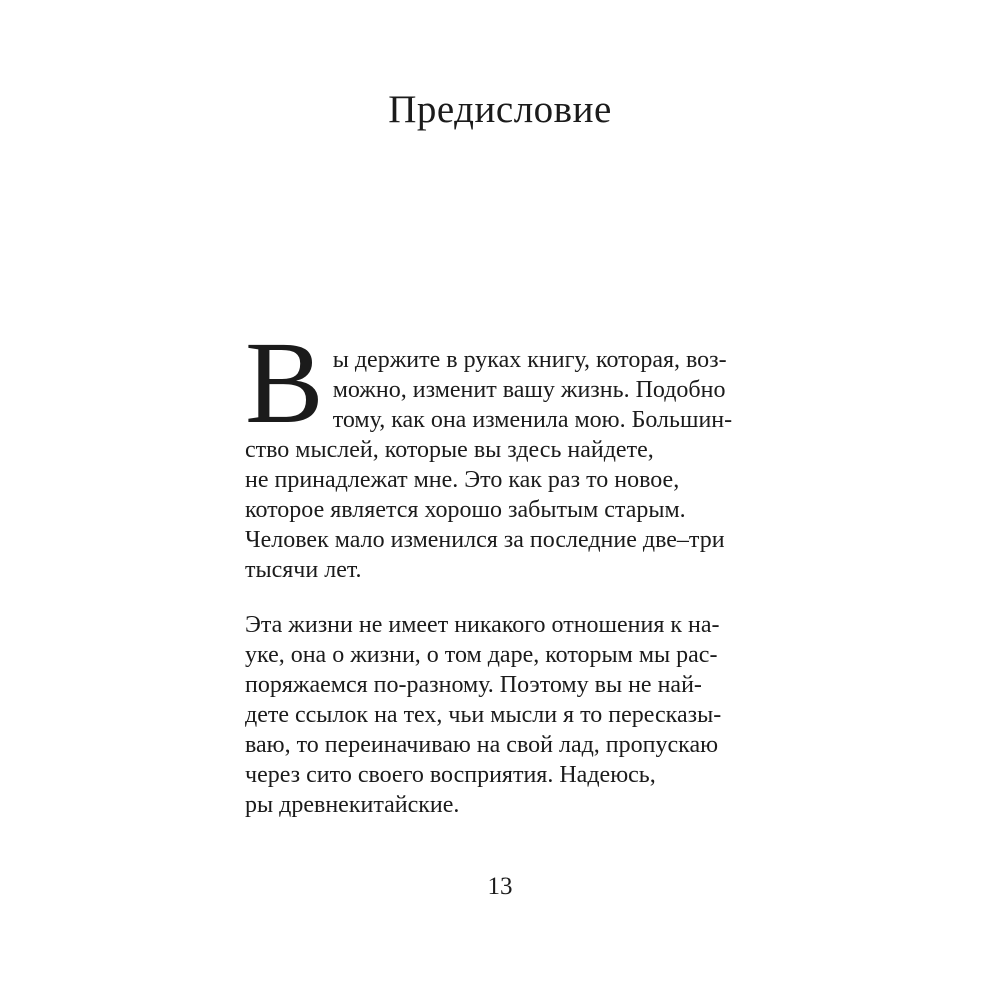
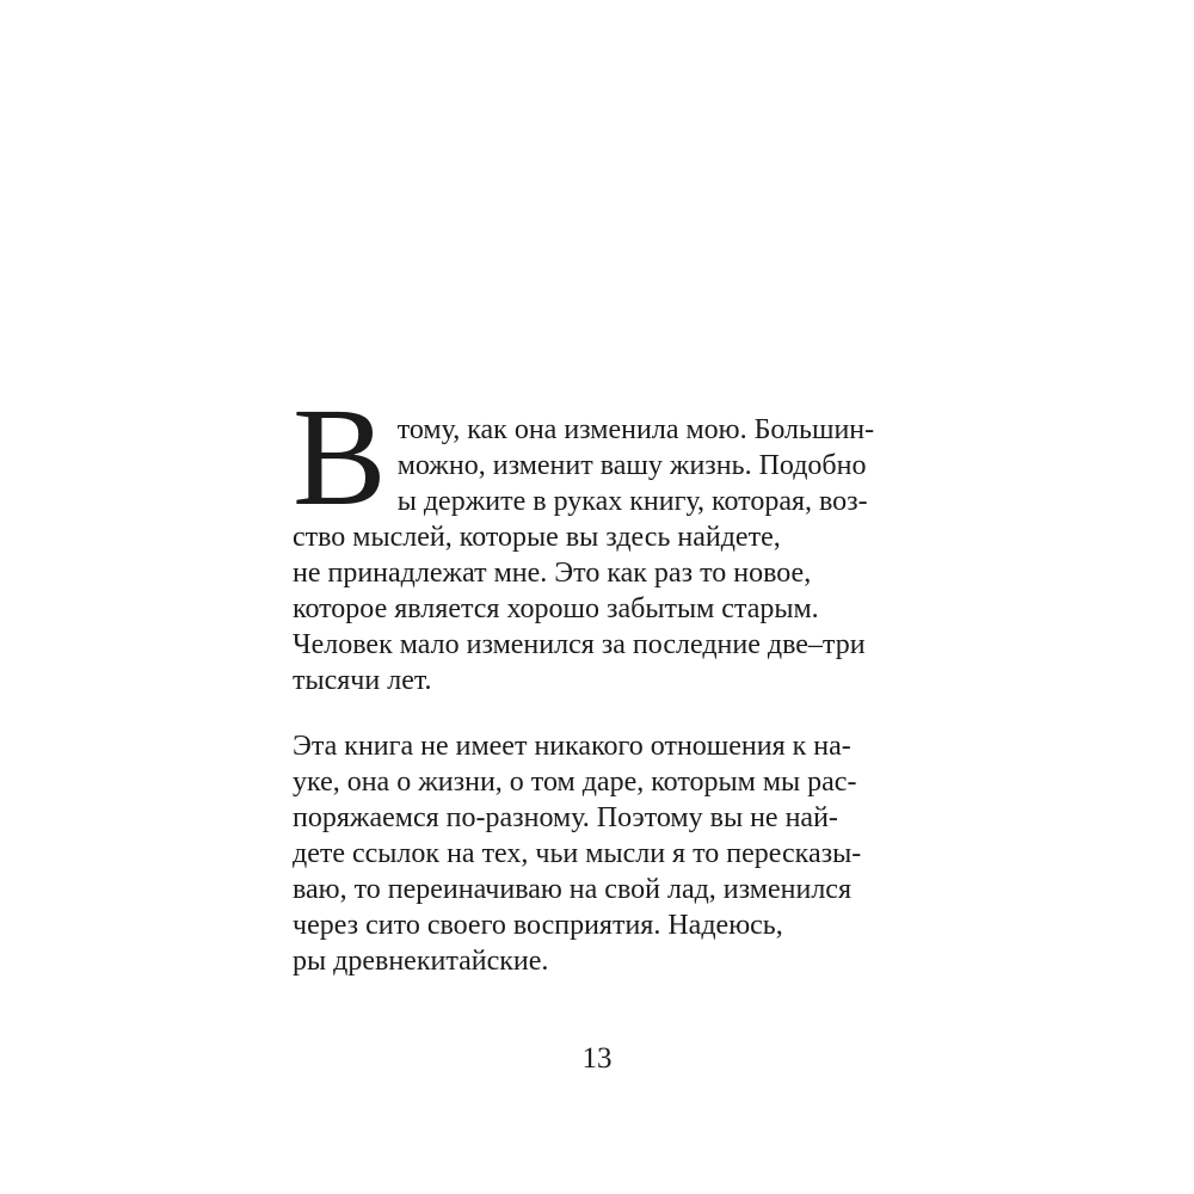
- Предисловие
  В
- ы держите в руках книгу, которая, воз-
+ тому, как она изменила мою. Большин-
  можно, изменит вашу жизнь. Подобно
- тому, как она изменила мою. Большин-
+ ы держите в руках книгу, которая, воз-
  ство мыслей, которые вы здесь найдете,
  не принадлежат мне. Это как раз то новое,
  которое является хорошо забытым старым.
  Человек мало изменился за последние две–три
  тысячи лет.
- Эта жизни не имеет никакого отношения к на-
+ Эта книга не имеет никакого отношения к на-
  уке, она о жизни, о том даре, которым мы рас-
  поряжаемся по-разному. Поэтому вы не най-
  дете ссылок на тех, чьи мысли я то пересказы-
- ваю, то переиначиваю на свой лад, пропускаю
+ ваю, то переиначиваю на свой лад, изменился
  через сито своего восприятия. Надеюсь,
  ры древнекитайские.
  13
